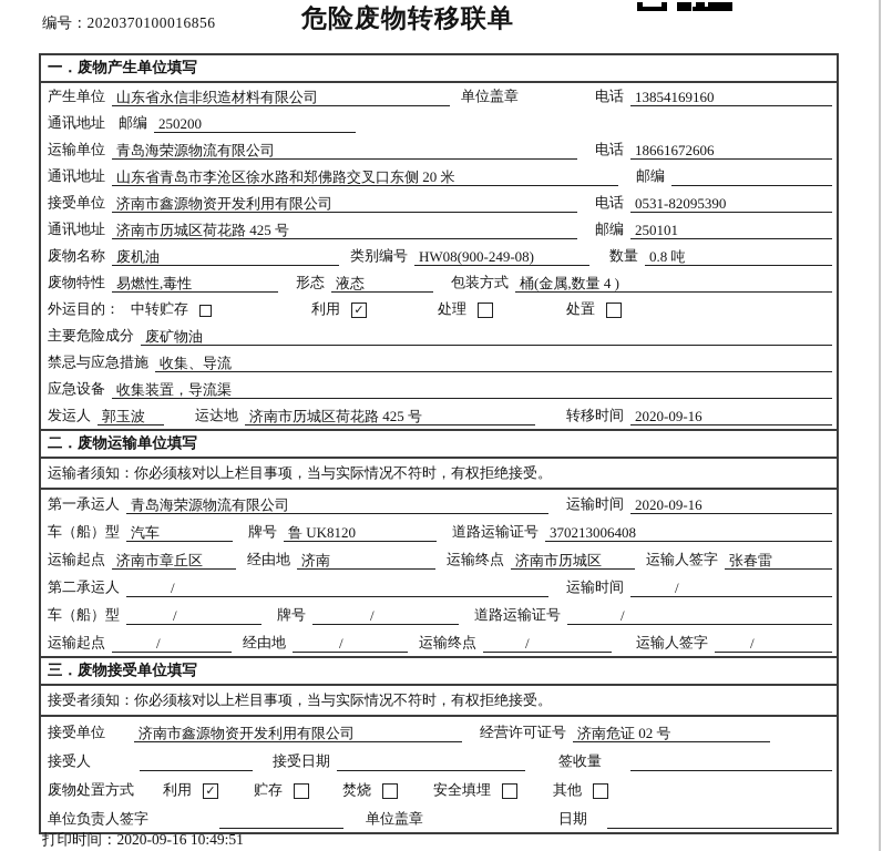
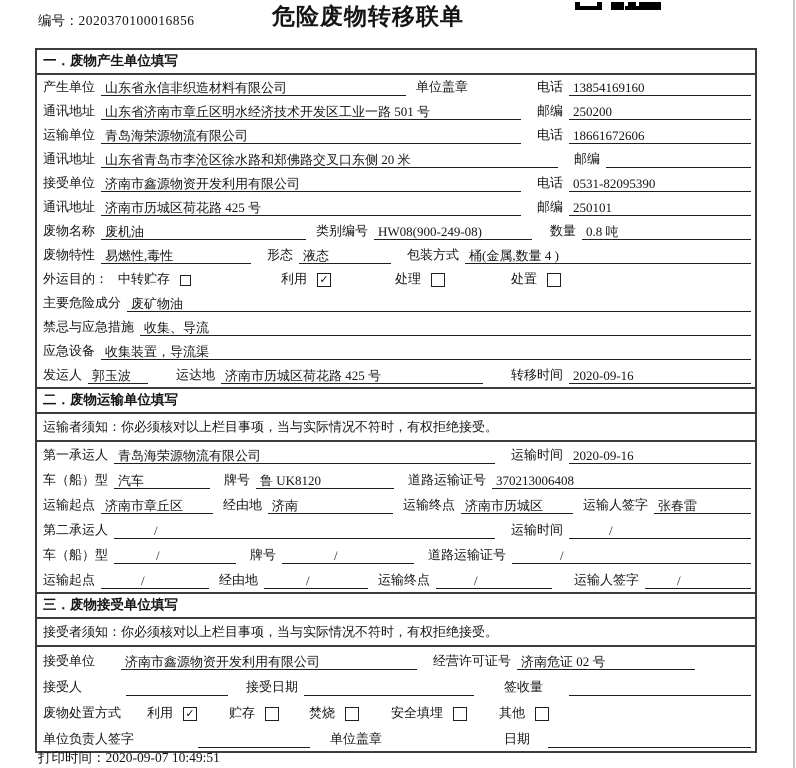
  编号：2020370100016856
  危险废物转移联单
  一．废物产生单位填写
  产生单位
  山东省永信非织造材料有限公司
  单位盖章
  电话
  13854169160
  通讯地址
+ 山东省济南市章丘区明水经济技术开发区工业一路 501 号
  邮编
  250200
  运输单位
  青岛海荣源物流有限公司
  电话
  18661672606
  通讯地址
  山东省青岛市李沧区徐水路和郑佛路交叉口东侧 20 米
  邮编
  接受单位
  济南市鑫源物资开发利用有限公司
  电话
  0531-82095390
  通讯地址
  济南市历城区荷花路 425 号
  邮编
  250101
  废物名称
  废机油
  类别编号
  HW08(900-249-08)
  数量
  0.8 吨
  废物特性
  易燃性,毒性
  形态
  液态
  包装方式
  桶(金属,数量 4 )
  外运目的：
  中转贮存
  利用
  ✓
  处理
  处置
  主要危险成分
  废矿物油
  禁忌与应急措施
  收集、导流
  应急设备
  收集装置，导流渠
  发运人
  郭玉波
  运达地
  济南市历城区荷花路 425 号
  转移时间
  2020-09-16
  二．废物运输单位填写
  运输者须知：
  你必须核对以上栏目事项，当与实际情况不符时，有权拒绝接受。
  第一承运人
  青岛海荣源物流有限公司
  运输时间
  2020-09-16
  车（船）型
  汽车
  牌号
  鲁 UK8120
  道路运输证号
  370213006408
  运输起点
  济南市章丘区
  经由地
  济南
  运输终点
  济南市历城区
  运输人签字
  张春雷
  第二承运人
  /
  运输时间
  /
  车（船）型
  /
  牌号
  /
  道路运输证号
  /
  运输起点
  /
  经由地
  /
  运输终点
  /
  运输人签字
  /
  三．废物接受单位填写
  接受者须知：
  你必须核对以上栏目事项，当与实际情况不符时，有权拒绝接受。
  接受单位
  济南市鑫源物资开发利用有限公司
  经营许可证号
  济南危证 02 号
  接受人
  接受日期
  签收量
  废物处置方式
  利用
  ✓
  贮存
  焚烧
  安全填埋
  其他
  单位负责人签字
  单位盖章
  日期
- 打印时间：2020-09-16 10:49:51
+ 打印时间：2020-09-07 10:49:51
